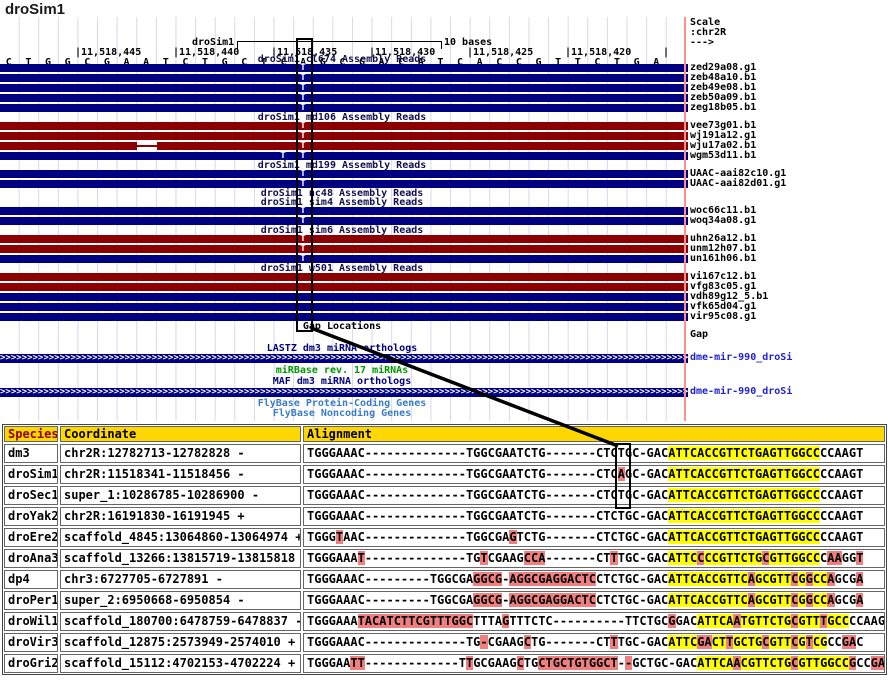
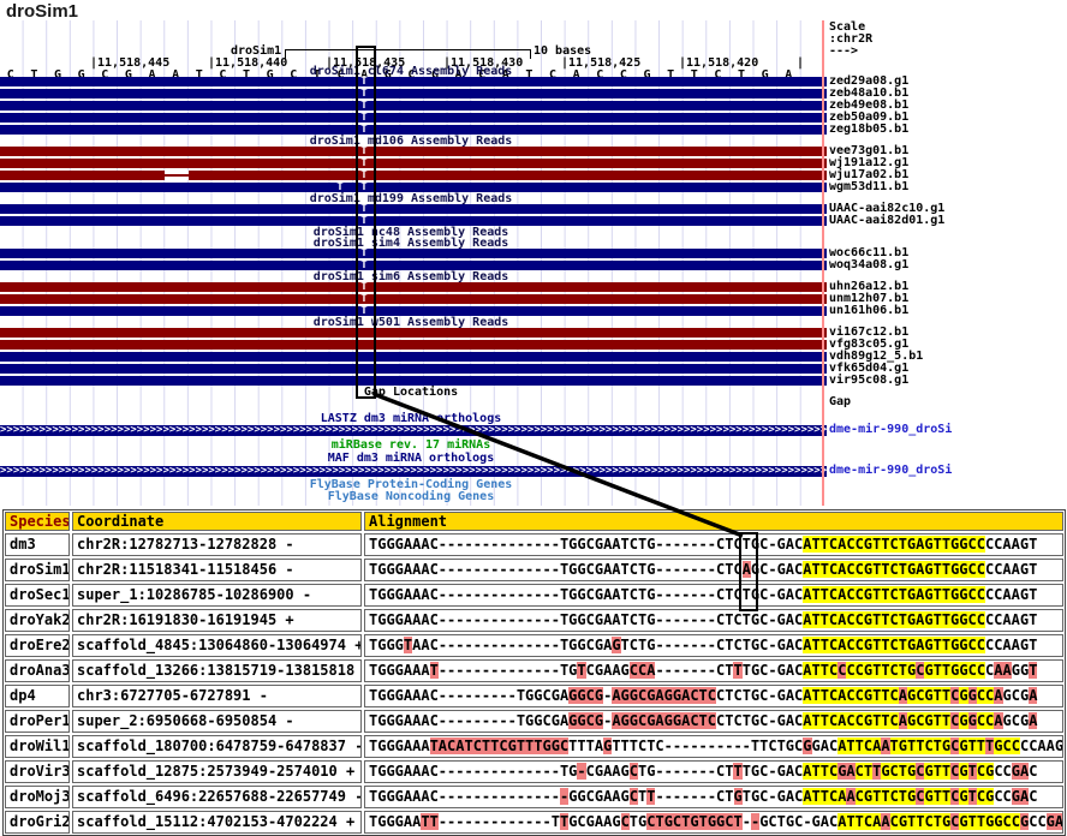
  droSim1
  droSim1
  10 bases
  |11,518,445
  |11,518,440
  |11,518,435
  |11,518,430
  |11,518,425
  |11,518,420
  |
  C
  T
  G
  G
  C
  G
  A
  A
  T
  C
  T
  G
  C
  T
  C
  A
  G
  C
  G
  A
  C
  A
  T
  C
  A
  C
  C
  G
  T
  T
  C
  T
  G
  A
  droSim1 cl674 Assembly Reads
  T
  T
  T
  T
  T
  droSim1 md106 Assembly Reads
  T
  T
  T
  T
  T
  droSim1 md199 Assembly Reads
  T
  T
  droSim1 nc48 Assembly Reads
  droSim1 sim4 Assembly Reads
  T
  T
  droSim1 sim6 Assembly Reads
  T
  T
  T
  droSim1 w501 Assembly Reads
  Gp Locations
  LASTZ dm3 miRNArthologs
  >>>>>>>>>>>>>>>>>>>>>>>>>>>>>>>>>>>>>>>>>>>>>>>>>>>>>>>>>>>>>>>>>>>>>>>>>>>>>>>>>>>>>>>>>>>>>>>>>>>>>>>>>>>>>>>>>>>>>>>>>>>>
  miRBase rev. 17 miRNAs
  MAF dm3 miRNA orthologs
  >>>>>>>>>>>>>>>>>>>>>>>>>>>>>>>>>>>>>>>>>>>>>>>>>>>>>>>>>>>>>>>>>>>>>>>>>>>>>>>>>>>>>>>>>>>>>>>>>>>>>>>>>>>>>>>>>>>>>>>>>>>>
  FlyBase Protein-Coding Genes
  FlyBase Noncoding Genes
  Scale
  :chr2R
  --->
  zed29a08.g1
  zeb48a10.b1
  zeb49e08.b1
  zeb50a09.b1
  zeg18b05.b1
  vee73g01.b1
  wj191a12.g1
  wju17a02.b1
  wgm53d11.b1
  UAAC-aai82c10.g1
  UAAC-aai82d01.g1
  woc66c11.b1
  woq34a08.g1
  uhn26a12.b1
  unm12h07.b1
  un161h06.b1
  vi167c12.b1
  vfg83c05.g1
  vdh89g12_5.b1
  vfk65d04.g1
  vir95c08.g1
  Gap
  dme-mir-990_droSi
  dme-mir-990_droSi
  Species
  Coordinate
  Alignment
  dm3
  chr2R:12782713-12782828 -
  TGGGAAAC--------------TGGCGAATCTG-------CTCTGC-GACATTCACCGTTCTGAGTTGGCCCCAAGT
  droSim1
  chr2R:11518341-11518456 -
  TGGGAAAC--------------TGGCGAATCTG-------CTCAGC-GACATTCACCGTTCTGAGTTGGCCCCAAGT
  droSec1
  super_1:10286785-10286900 -
  TGGGAAAC--------------TGGCGAATCTG-------CTCTGC-GACATTCACCGTTCTGAGTTGGCCCCAAGT
  droYak2
  chr2R:16191830-16191945 +
  TGGGAAAC--------------TGGCGAATCTG-------CTCTGC-GACATTCACCGTTCTGAGTTGGCCCCAAGT
  droEre2
  scaffold_4845:13064860-13064974 +
  TGGGTAAC--------------TGGCGAGTCTG-------CTCTGC-GACATTCACCGTTCTGAGTTGGCCCCAAGT
  droAna3
  scaffold_13266:13815719-13815818
  TGGGAAAT--------------TGTCGAAGCCA-------CTTTGC-GACATTCCCCGTTCTGCGTTGGCCCAAGGT
  dp4
  chr3:6727705-6727891 -
  TGGGAAAC---------TGGCGAGGCG-AGGCGAGGACTCCTCTGC-GACATTCACCGTTCAGCGTTCGGCCAGCGA
  droPer1
  super_2:6950668-6950854 -
  TGGGAAAC---------TGGCGAGGCG-AGGCGAGGACTCCTCTGC-GACATTCACCGTTCAGCGTTCGGCCAGCGA
  droWil1
  scaffold_180700:6478759-6478837 -
  TGGGAAATACATCTTCGTTTGGCTTTAGTTTCTC----------TTCTGCGGACATTCAATGTTCTGCGTTTGCCCCAAG
  droVir3
  scaffold_12875:2573949-2574010 +
  TGGGAAAC--------------TG-CGAAGCTG-------CTTTGC-GACATTCGACTTGCTGCGTTCGTCGCCGAC
+ droMoj3
+ scaffold_6496:22657688-22657749 -
+ TGGGAAAC---------------GGCGAAGCTT-------CTGTGC-GACATTCAACGTTCTGCGTTCGTCGCCGAC
  droGri2
  scaffold_15112:4702153-4702224 +
  TGGGAATT-------------TTGCGAAGCTGCTGCTGTGGCT--GCTGC-GACATTCAACGTTCTGCGTTGGCCGCCGA
